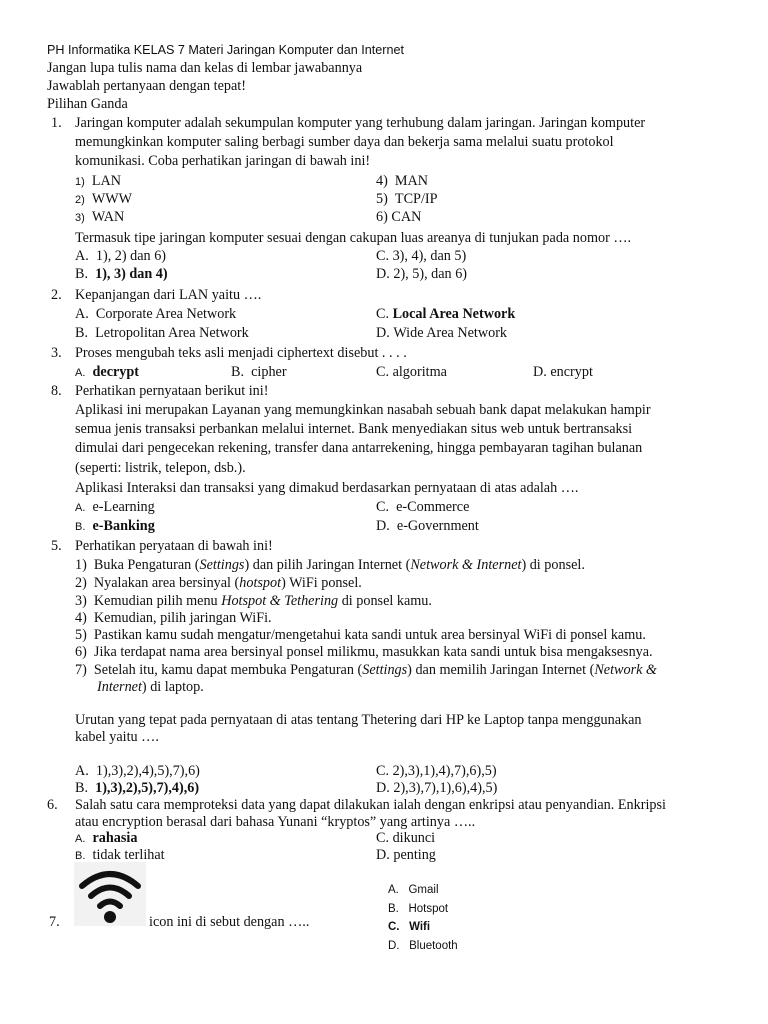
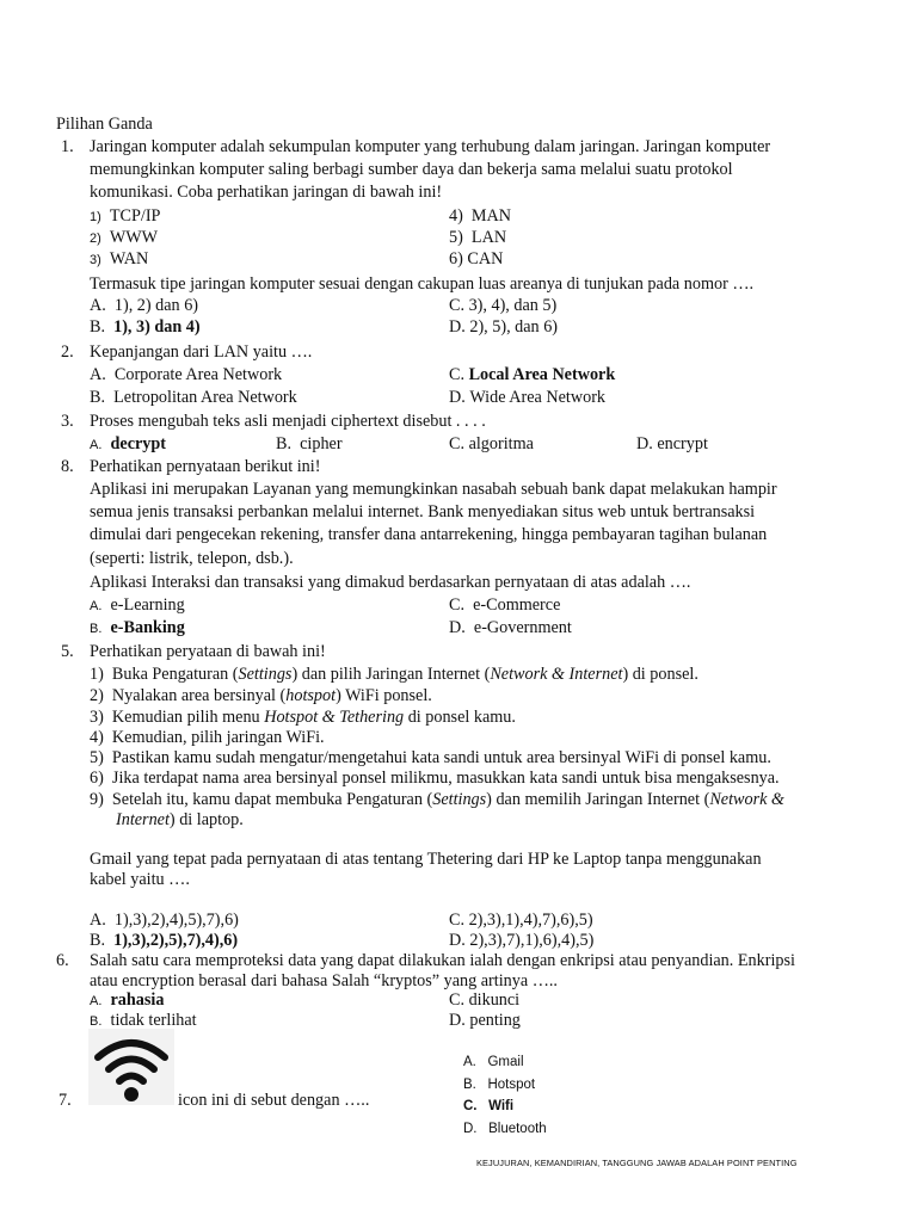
- PH Informatika KELAS 7 Materi Jaringan Komputer dan Internet
- Jangan lupa tulis nama dan kelas di lembar jawabannya
- Jawablah pertanyaan dengan tepat!
  Pilihan Ganda
  1.
  Jaringan komputer adalah sekumpulan komputer yang terhubung dalam jaringan. Jaringan komputer
  memungkinkan komputer saling berbagi sumber daya dan bekerja sama melalui suatu protokol
  komunikasi. Coba perhatikan jaringan di bawah ini!
- 1) LAN
+ 1) TCP/IP
  2) WWW
  3) WAN
  4) MAN
- 5) TCP/IP
+ 5) LAN
  6) CAN
  Termasuk tipe jaringan komputer sesuai dengan cakupan luas areanya di tunjukan pada nomor ….
  A. 1), 2) dan 6)
  B. 1), 3) dan 4)
  C. 3), 4), dan 5)
  D. 2), 5), dan 6)
  2.
  Kepanjangan dari LAN yaitu ….
  A. Corporate Area Network
  B. Letropolitan Area Network
  C. Local Area Network
  D. Wide Area Network
  3.
  Proses mengubah teks asli menjadi ciphertext disebut . . . .
  A. decrypt
  B. cipher
  C. algoritma
  D. encrypt
  8.
  Perhatikan pernyataan berikut ini!
  Aplikasi ini merupakan Layanan yang memungkinkan nasabah sebuah bank dapat melakukan hampir
  semua jenis transaksi perbankan melalui internet. Bank menyediakan situs web untuk bertransaksi
  dimulai dari pengecekan rekening, transfer dana antarrekening, hingga pembayaran tagihan bulanan
  (seperti: listrik, telepon, dsb.).
  Aplikasi Interaksi dan transaksi yang dimakud berdasarkan pernyataan di atas adalah ….
  A. e-Learning
  B. e-Banking
  C. e-Commerce
  D. e-Government
  5.
  Perhatikan peryataan di bawah ini!
  1) Buka Pengaturan (Settings) dan pilih Jaringan Internet (Network & Internet) di ponsel.
  2) Nyalakan area bersinyal (hotspot) WiFi ponsel.
  3) Kemudian pilih menu Hotspot & Tethering di ponsel kamu.
  4) Kemudian, pilih jaringan WiFi.
  5) Pastikan kamu sudah mengatur/mengetahui kata sandi untuk area bersinyal WiFi di ponsel kamu.
  6) Jika terdapat nama area bersinyal ponsel milikmu, masukkan kata sandi untuk bisa mengaksesnya.
- 7) Setelah itu, kamu dapat membuka Pengaturan (Settings) dan memilih Jaringan Internet (Network &
+ 9) Setelah itu, kamu dapat membuka Pengaturan (Settings) dan memilih Jaringan Internet (Network &
  Internet) di laptop.
- Urutan yang tepat pada pernyataan di atas tentang Thetering dari HP ke Laptop tanpa menggunakan
+ Gmail yang tepat pada pernyataan di atas tentang Thetering dari HP ke Laptop tanpa menggunakan
  kabel yaitu ….
  A. 1),3),2),4),5),7),6)
  B. 1),3),2),5),7),4),6)
  C. 2),3),1),4),7),6),5)
  D. 2),3),7),1),6),4),5)
  6.
  Salah satu cara memproteksi data yang dapat dilakukan ialah dengan enkripsi atau penyandian. Enkripsi
- atau encryption berasal dari bahasa Yunani “kryptos” yang artinya …..
+ atau encryption berasal dari bahasa Salah “kryptos” yang artinya …..
  A. rahasia
  B. tidak terlihat
  C. dikunci
  D. penting
  7.
  icon ini di sebut dengan …..
  A. Gmail
  B. Hotspot
  C. Wifi
  D. Bluetooth
+ KEJUJURAN, KEMANDIRIAN, TANGGUNG JAWAB ADALAH POINT PENTING
